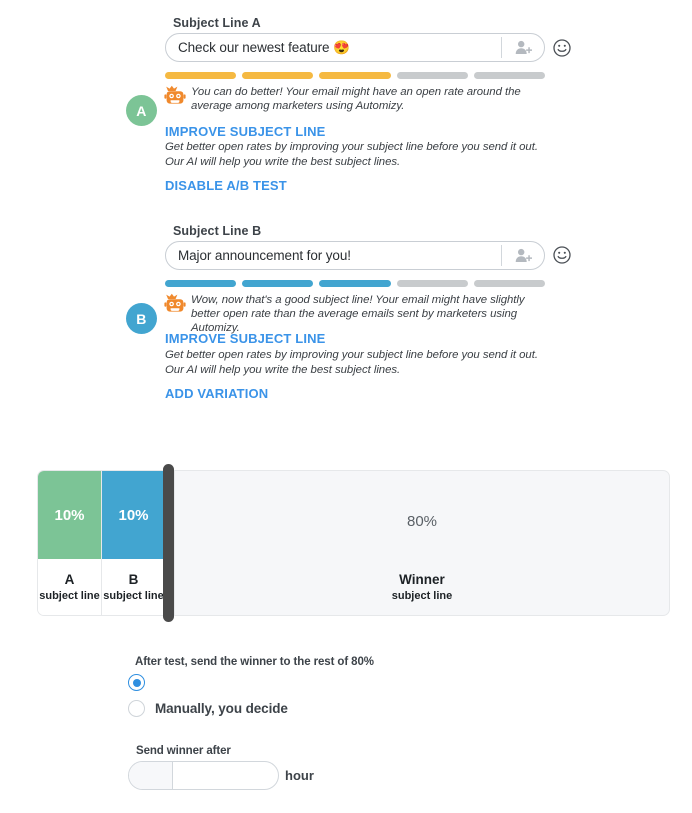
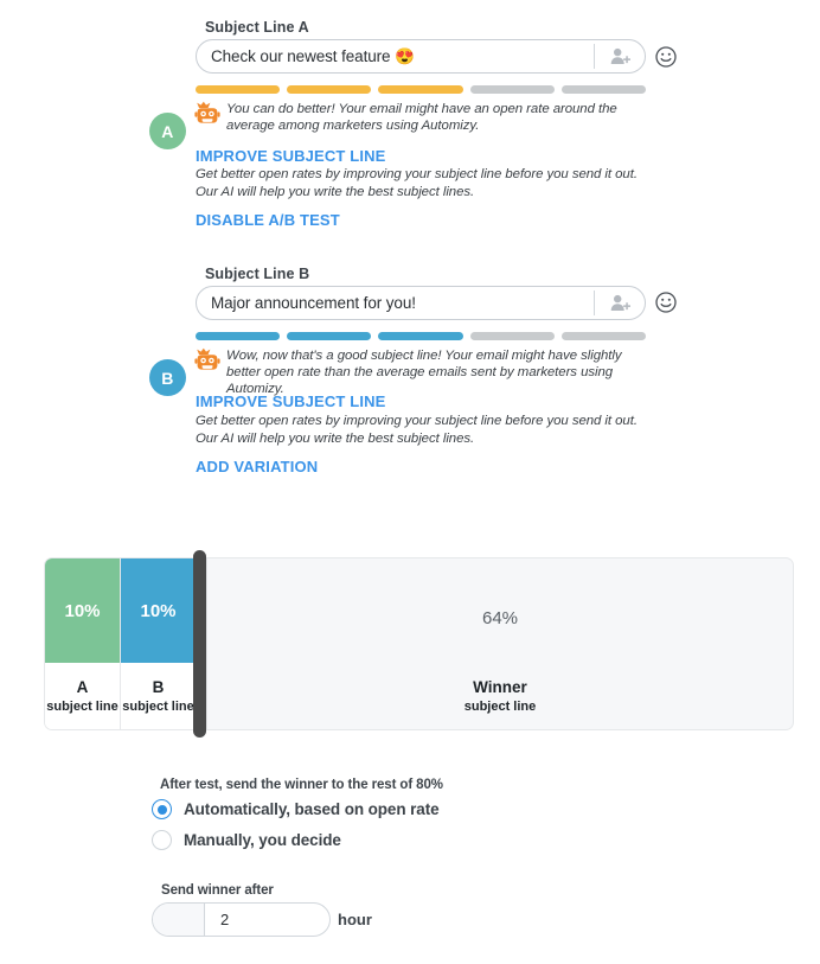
  A
  Subject Line A
  Check our newest feature 😍
  You can do better! Your email might have an open rate around the average among marketers using Automizy.
  IMPROVE SUBJECT LINE
  Get better open rates by improving your subject line before you send it out. Our AI will help you write the best subject lines.
  DISABLE A/B TEST
  B
  Subject Line B
  Major announcement for you!
  Wow, now that's a good subject line! Your email might have slightly better open rate than the average emails sent by marketers using Automizy.
  IMPROVE SUBJECT LINE
  Get better open rates by improving your subject line before you send it out. Our AI will help you write the best subject lines.
  ADD VARIATION
  10%
  A
  subject line
  10%
  B
  subject line
- 80%
+ 64%
  Winner
  subject line
  After test, send the winner to the rest of 80%
+ Automatically, based on open rate
  Manually, you decide
  Send winner after
+ 2
  hour
